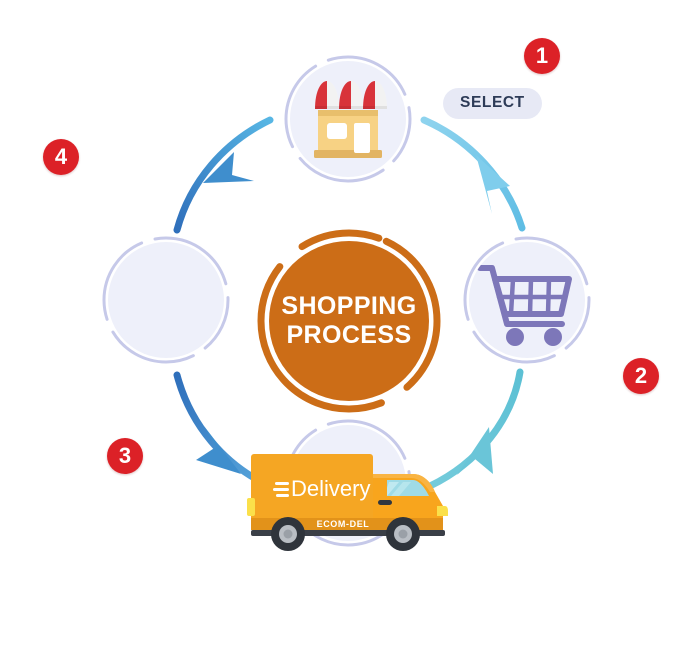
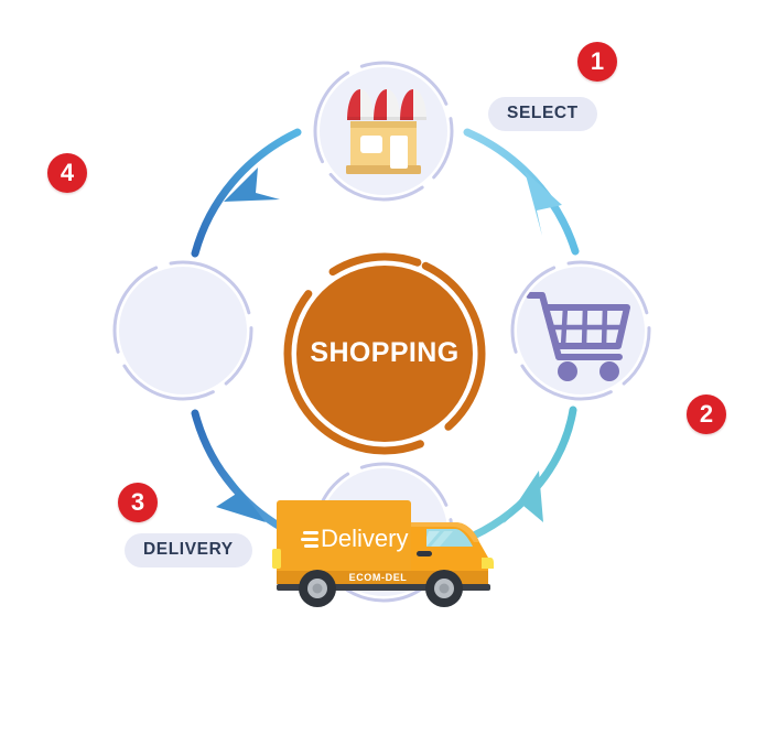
  Delivery
  ECOM-DEL
  SHOPPING
- PROCESS
  1
  SELECT
  2
  3
+ DELIVERY
  4
